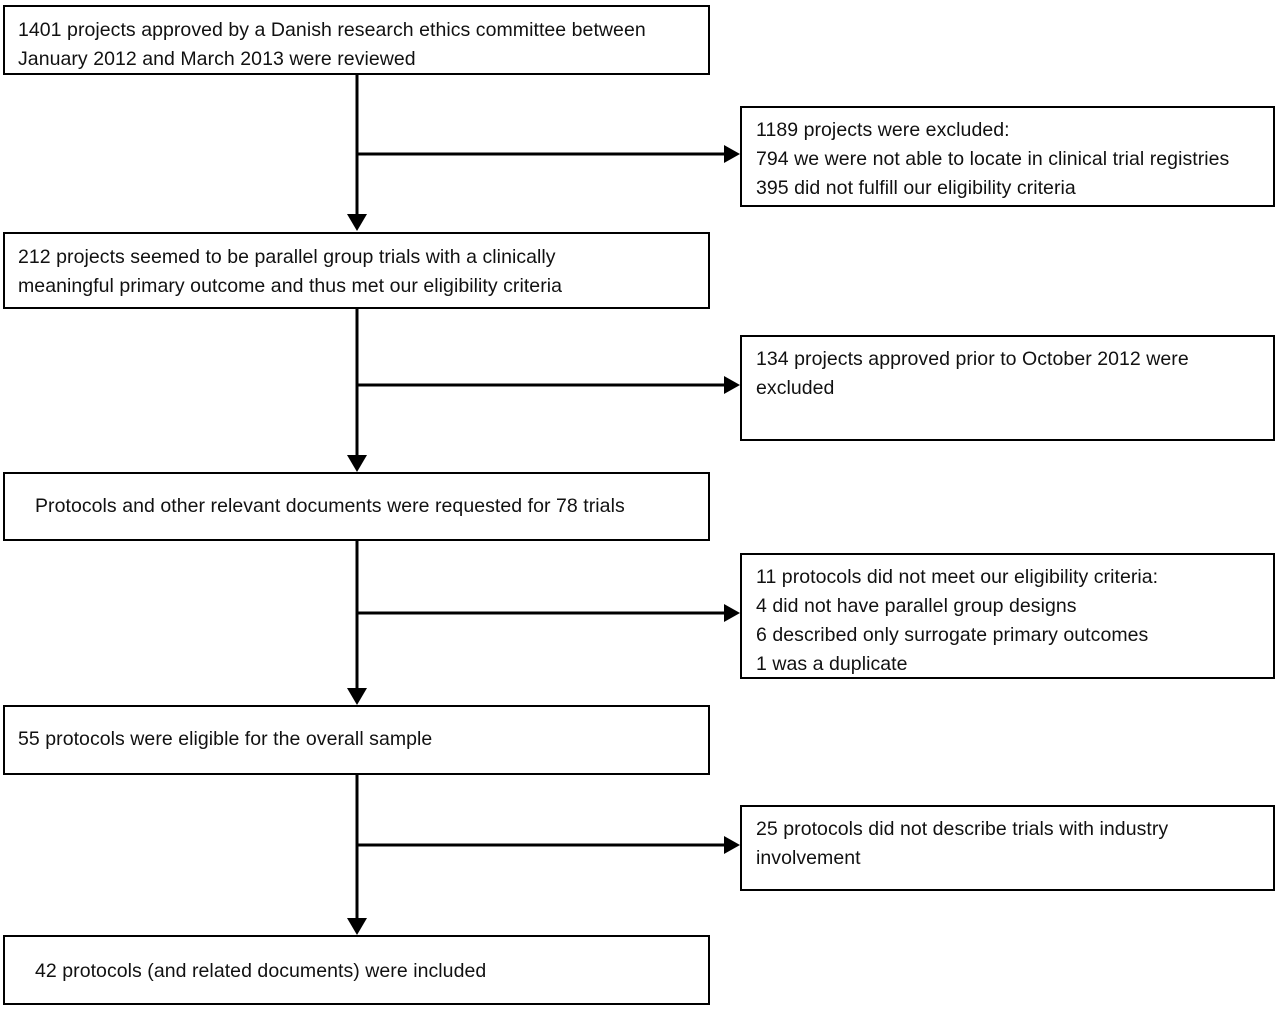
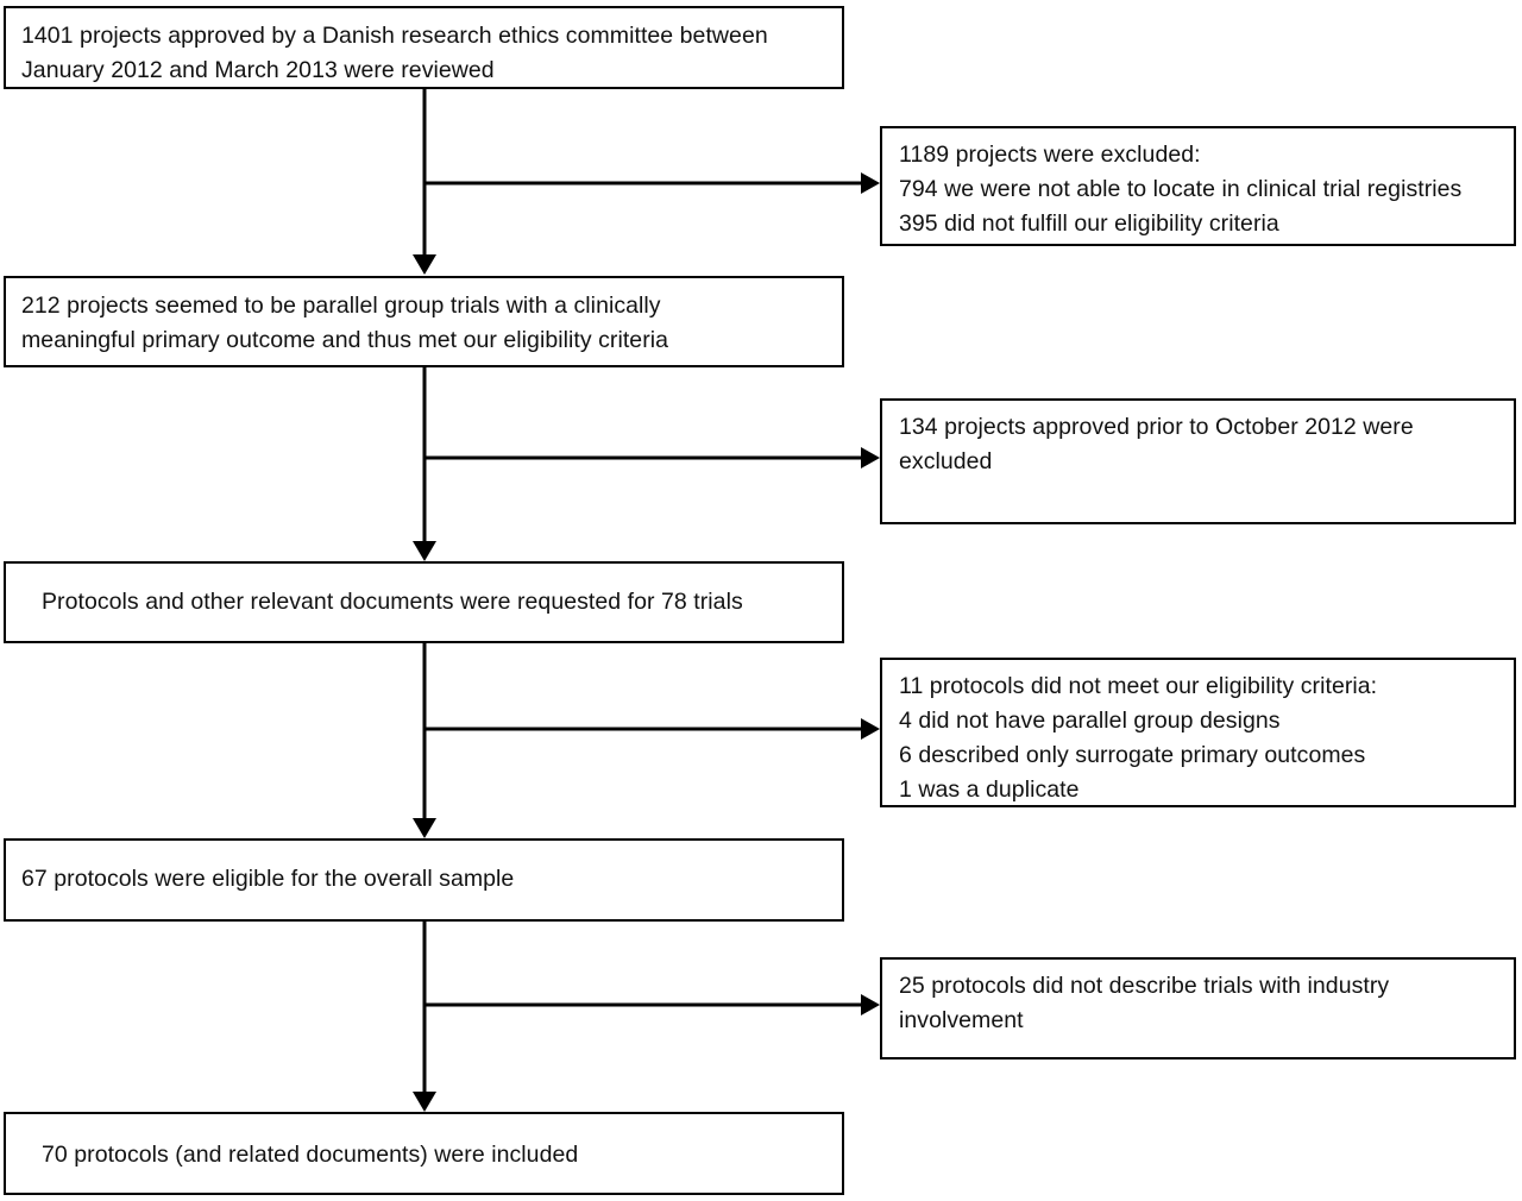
  1401 projects approved by a Danish research ethics committee between
  January 2012 and March 2013 were reviewed
  212 projects seemed to be parallel group trials with a clinically
  meaningful primary outcome and thus met our eligibility criteria
  Protocols and other relevant documents were requested for 78 trials
- 55 protocols were eligible for the overall sample
+ 67 protocols were eligible for the overall sample
- 42 protocols (and related documents) were included
+ 70 protocols (and related documents) were included
  1189 projects were excluded:
  794 we were not able to locate in clinical trial registries
  395 did not fulfill our eligibility criteria
  134 projects approved prior to October 2012 were
  excluded
  11 protocols did not meet our eligibility criteria:
  4 did not have parallel group designs
  6 described only surrogate primary outcomes
  1 was a duplicate
  25 protocols did not describe trials with industry
  involvement
